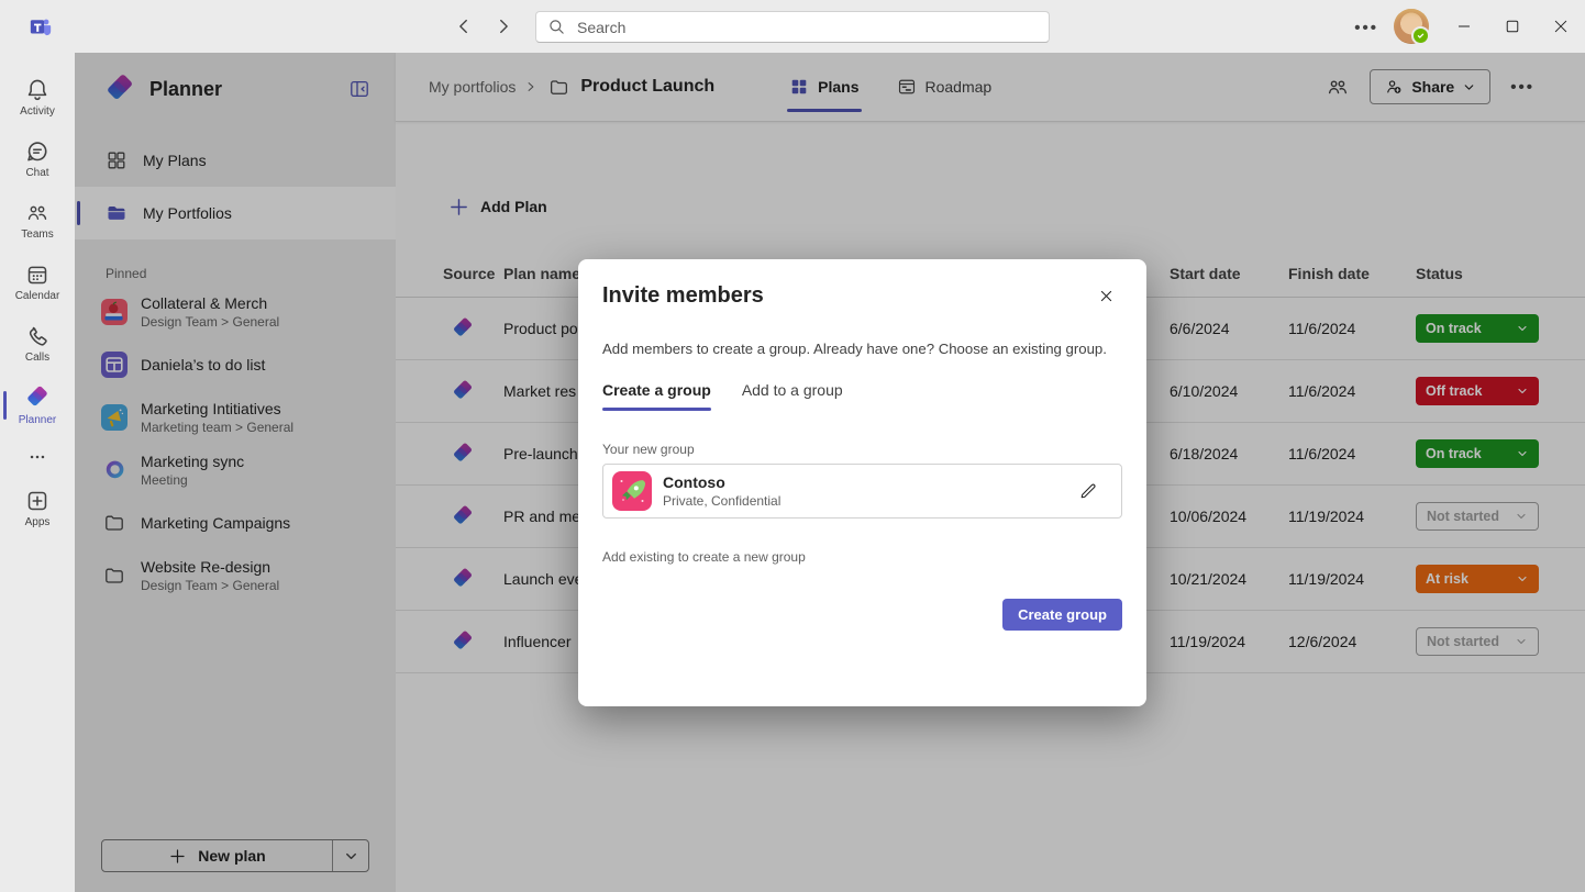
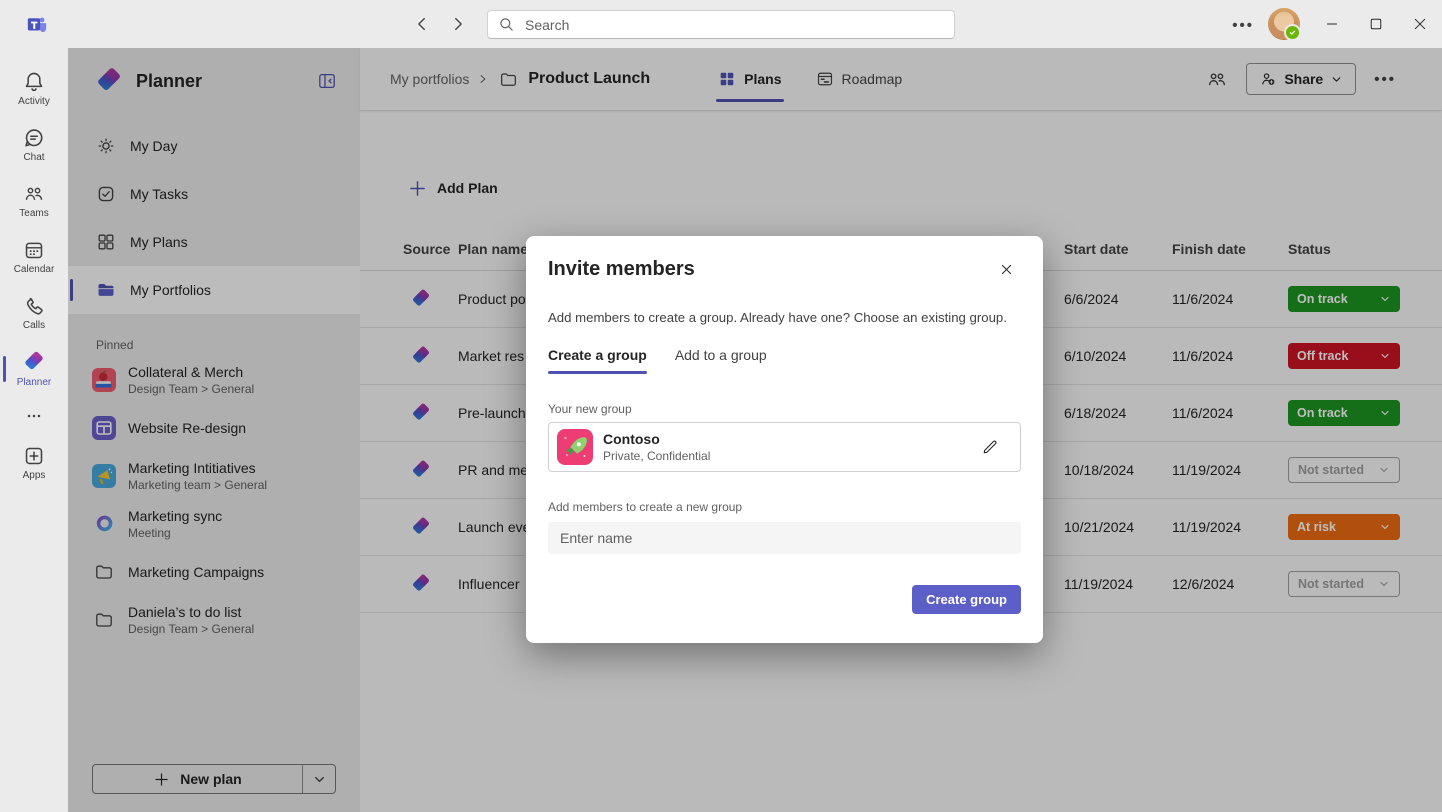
  Search
  •••
  Activity
  Chat
  Teams
  Calendar
  Calls
  Planner
  Apps
  Planner
+ My Day
+ My Tasks
  My Plans
  My Portfolios
  Pinned
  Collateral & Merch
  Design Team > General
- Daniela’s to do list
+ Website Re-design
  Marketing Intitiatives
  Marketing team > General
  Marketing sync
  Meeting
  Marketing Campaigns
- Website Re-design
+ Daniela’s to do list
  Design Team > General
  New plan
  My portfolios
  Product Launch
  Plans
  Roadmap
  Share
  •••
  Add Plan
  Source
  Plan name
  Start date
  Finish date
  Status
  Product po
  6/6/2024
  11/6/2024
  On track
  Market res
  6/10/2024
  11/6/2024
  Off track
  Pre-launch
  6/18/2024
  11/6/2024
  On track
  PR and me
- 10/06/2024
+ 10/18/2024
  11/19/2024
  Not started
  Launch ev
  10/21/2024
  11/19/2024
  At risk
  Influencer
  11/19/2024
  12/6/2024
  Not started
  Invite members
  Add members to create a group. Already have one? Choose an existing group.
  Create a group
  Add to a group
  Your new group
  Contoso
  Private, Confidential
- Add existing to create a new group
+ Add members to create a new group
+ Enter name
  Create group
